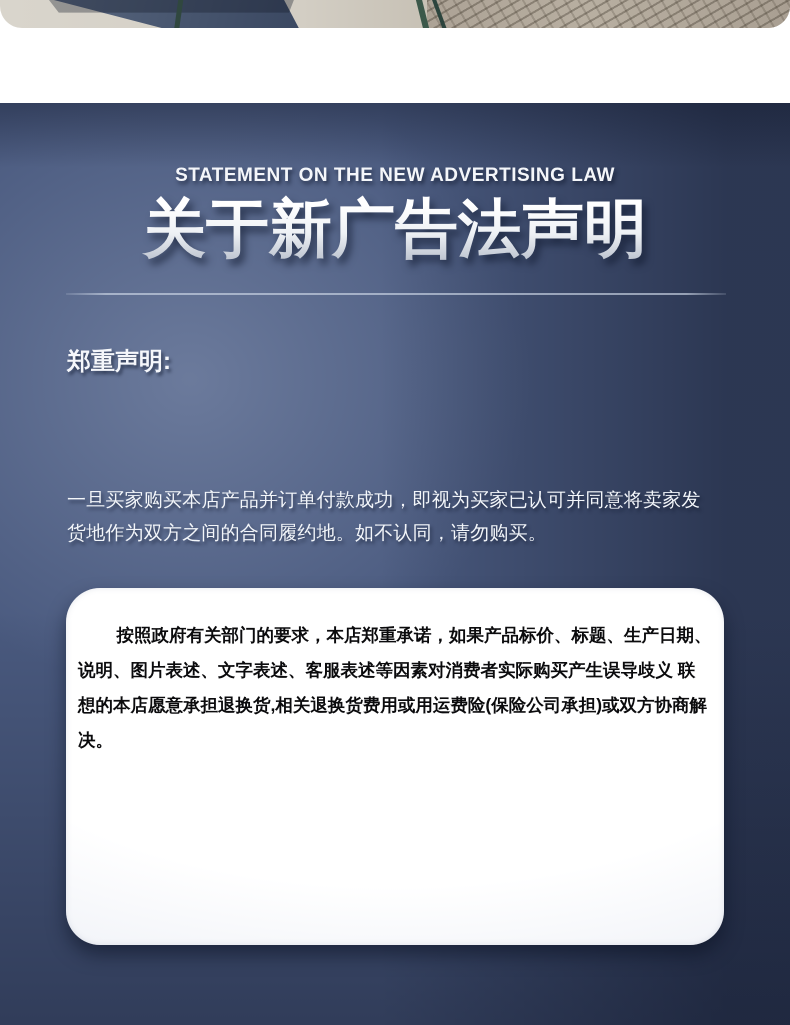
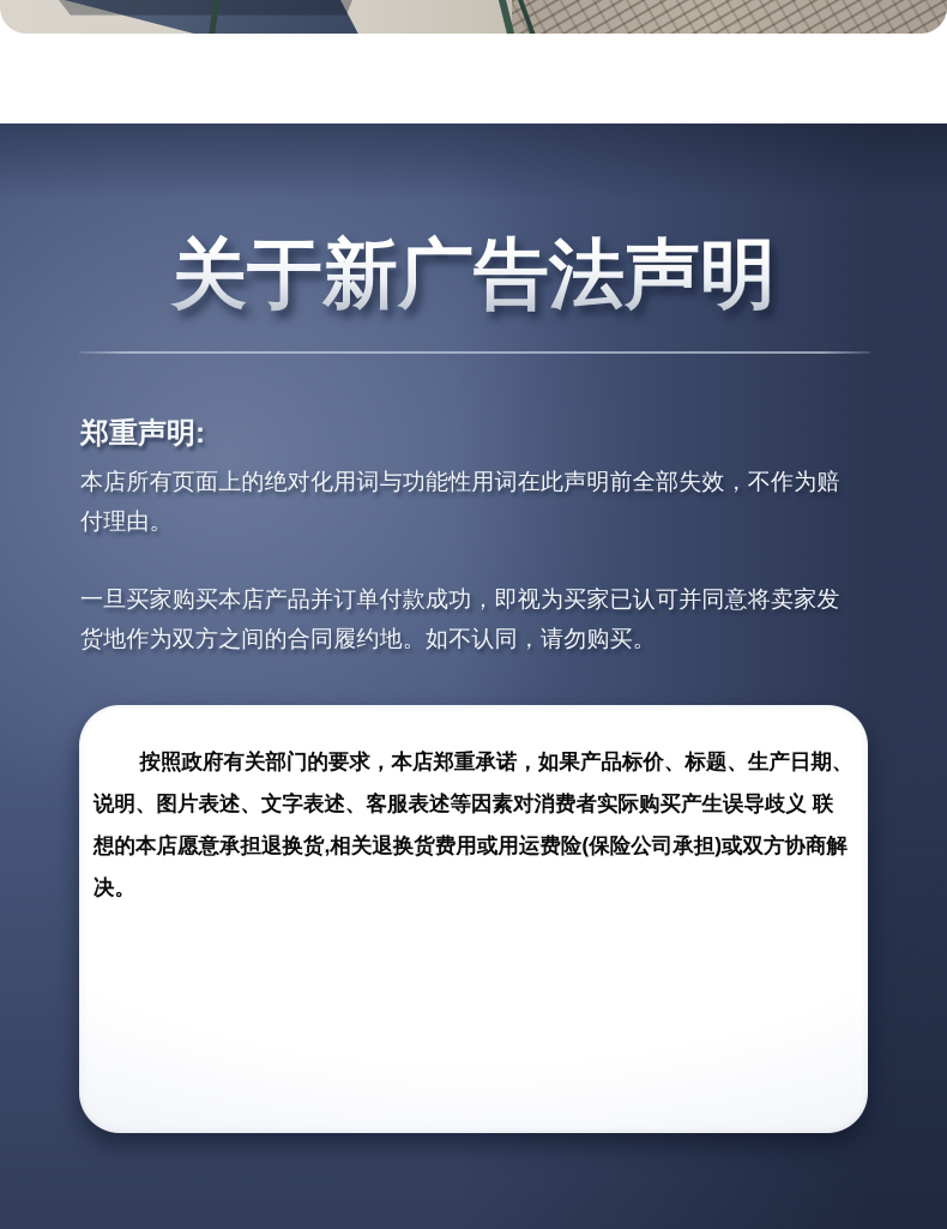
- STATEMENT ON THE NEW ADVERTISING LAW
  关于新广告法声明
  郑重声明:
+ 本店所有页面上的绝对化用词与功能性用词在此声明前全部失效，不作为赔付理由。
  一旦买家购买本店产品并订单付款成功，即视为买家已认可并同意将卖家发货地作为双方之间的合同履约地。如不认同，请勿购买。
  按照政府有关部门的要求，本店郑重承诺，如果产品标价、标题、生产日期、 说明、图片表述、文字表述、客服表述等因素对消费者实际购买产生误导歧义 联想的本店愿意承担退换货,相关退换货费用或用运费险(保险公司承担)或双方协商解决。
